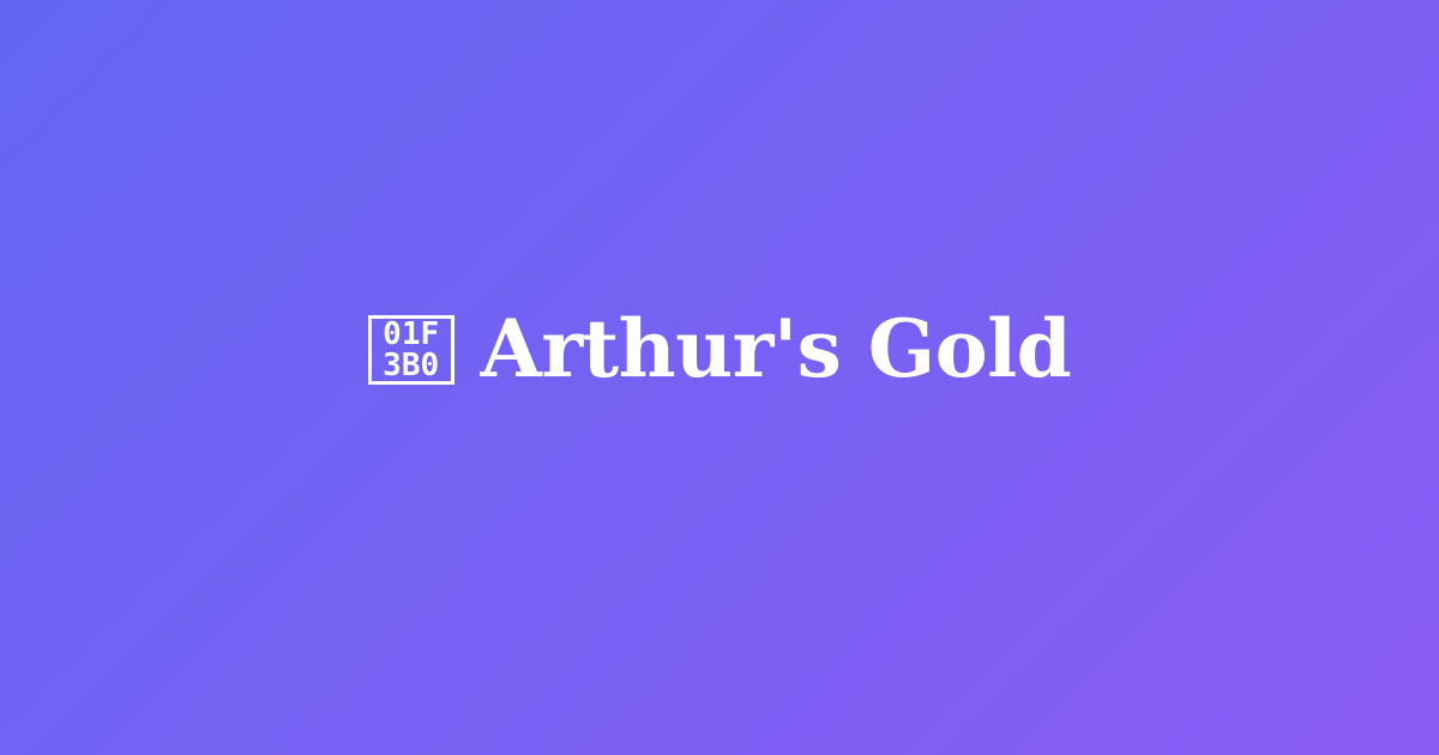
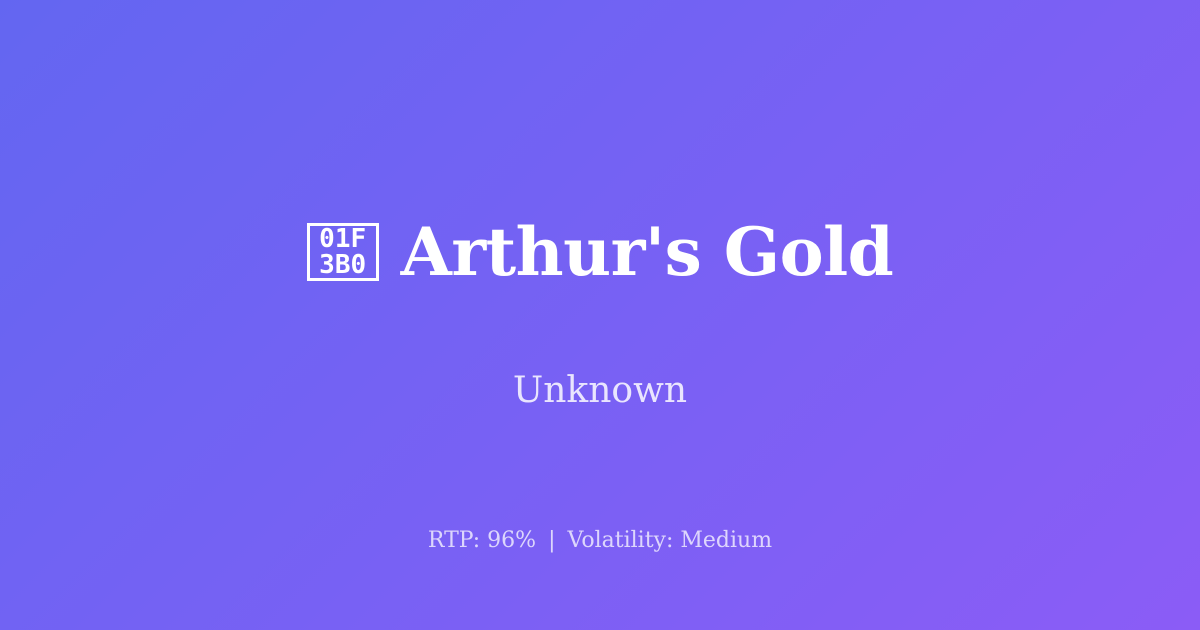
  01F
  3B0
  Arthur's Gold
+ Unknown
+ RTP: 96% | Volatility: Medium
